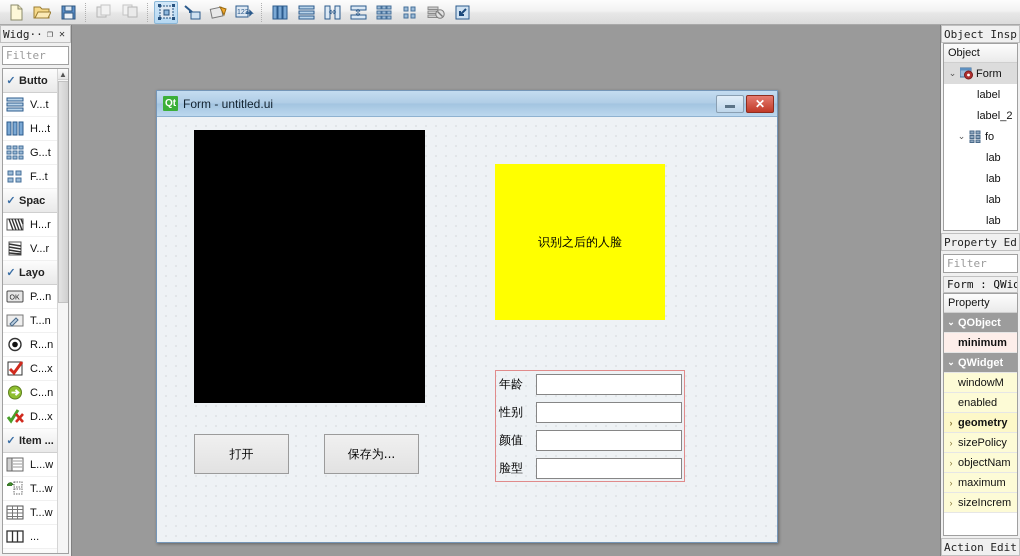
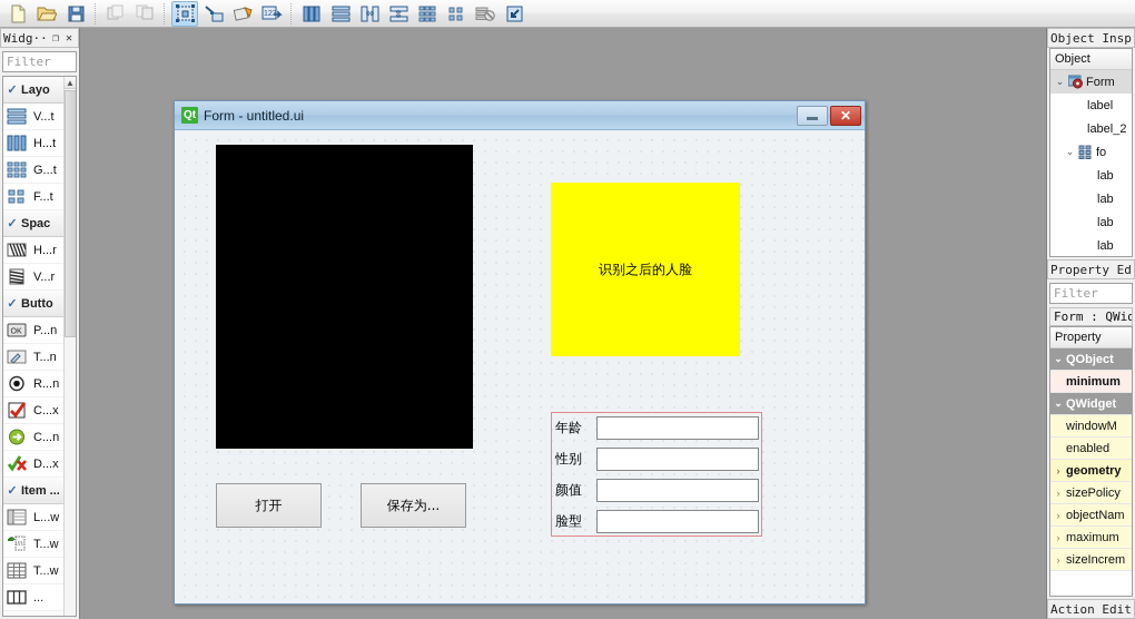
  Widg··
  ❐
  ✕
  Filter
  ✓
- Butto
+ Layo
  V...t
  H...t
  G...t
  F...t
  ✓
  Spac
  H...r
  V...r
  ✓
- Layo
+ Butto
  P...n
  T...n
  R...n
  C...x
  C...n
  D...x
  ✓
  Item ...
  L...w
  T...w
  T...w
  ...
  ▲
  Qt
  Form - untitled.ui
  ✕
  识别之后的人脸
  打开
  保存为...
  年龄
  性别
  颜值
  脸型
  Object Insp
  Object
  ⌄
  Form
  label
  label_2
  ⌄
  fo
  lab
  lab
  lab
  lab
  Property Ed
  Filter
  Form : QWid
  Property
  ⌄
  QObject
  minimum
  ⌄
  QWidget
  windowM
  enabled
  ›
  geometry
  ›
  sizePolicy
  ›
  objectNam
  ›
  maximum
  ›
  sizeIncrem
  Action Edit
